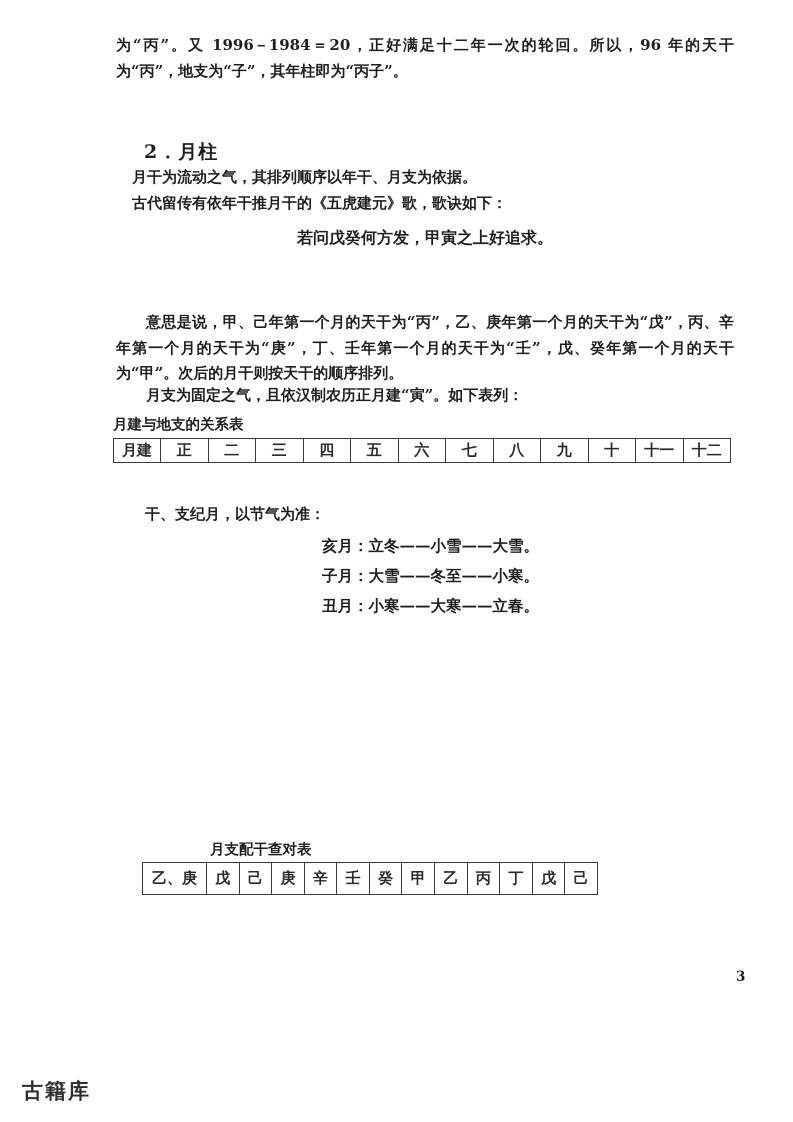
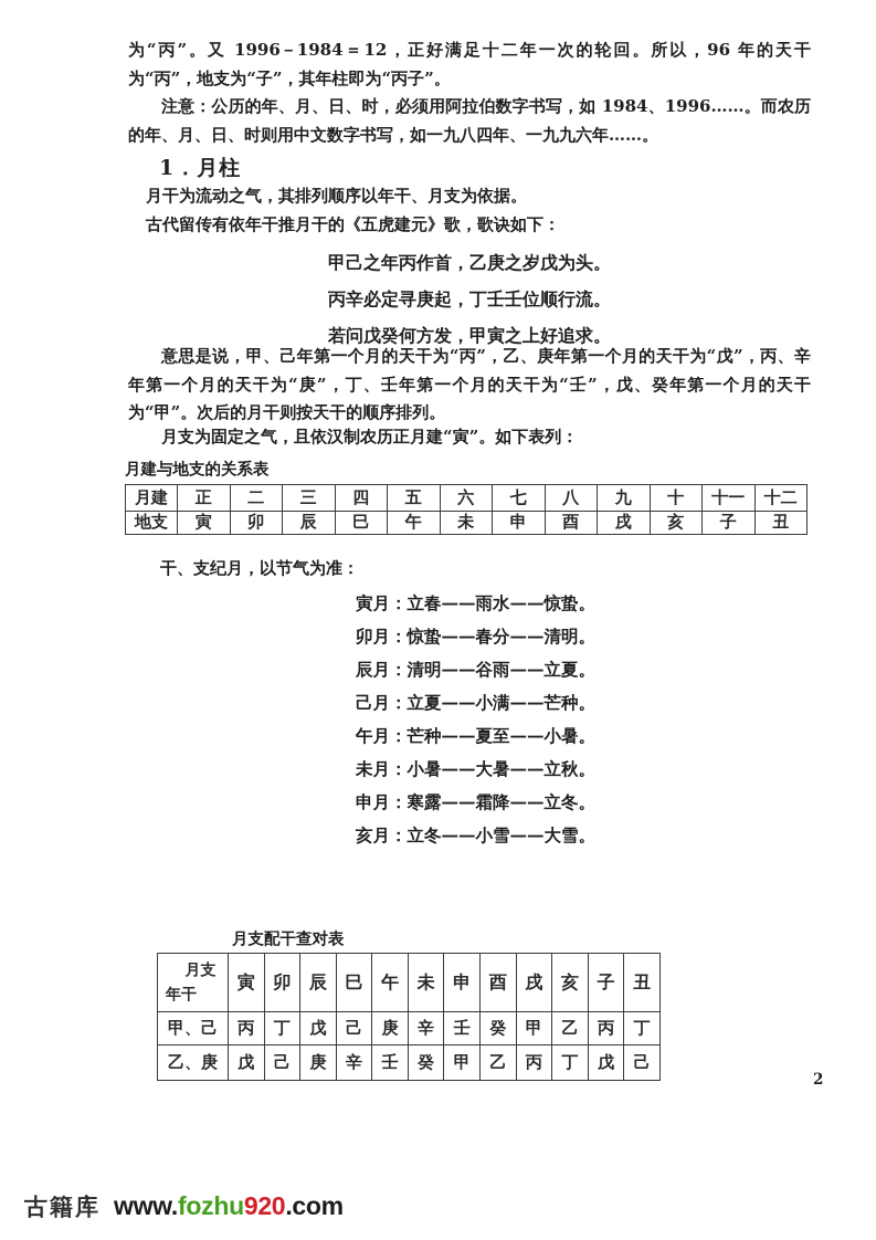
- 为“丙”。又 1996－1984＝20，正好满足十二年一次的轮回。所以，96 年的天干为“丙”，地支为“子”，其年柱即为“丙子”。
+ 为“丙”。又 1996－1984＝12，正好满足十二年一次的轮回。所以，96 年的天干为“丙”，地支为“子”，其年柱即为“丙子”。
+ 注意：公历的年、月、日、时，必须用阿拉伯数字书写，如 1984、1996……。而农历的年、月、日、时则用中文数字书写，如一九八四年、一九九六年……。
- 2．月柱
+ 1．月柱
  月干为流动之气，其排列顺序以年干、月支为依据。
  古代留传有依年干推月干的《五虎建元》歌，歌诀如下：
+ 甲己之年丙作首，乙庚之岁戊为头。
+ 丙辛必定寻庚起，丁壬壬位顺行流。
  若问戊癸何方发，甲寅之上好追求。
  意思是说，甲、己年第一个月的天干为“丙”，乙、庚年第一个月的天干为“戊”，丙、辛年第一个月的天干为“庚”，丁、壬年第一个月的天干为“壬”，戊、癸年第一个月的天干为“甲”。次后的月干则按天干的顺序排列。
  月支为固定之气，且依汉制农历正月建“寅”。如下表列：
  月建与地支的关系表
  月建	正	二	三	四	五	六	七	八	九	十	十一	十二
+ 地支	寅	卯	辰	巳	午	未	申	酉	戌	亥	子	丑
  干、支纪月，以节气为准：
+ 寅月：立春——雨水——惊蛰。
+ 卯月：惊蛰——春分——清明。
+ 辰月：清明——谷雨——立夏。
+ 己月：立夏——小满——芒种。
+ 午月：芒种——夏至——小暑。
+ 未月：小暑——大暑——立秋。
+ 申月：寒露——霜降——立冬。
  亥月：立冬——小雪——大雪。
- 子月：大雪——冬至——小寒。
- 丑月：小寒——大寒——立春。
  月支配干查对表
+ 月支 年干	寅	卯	辰	巳	午	未	申	酉	戌	亥	子	丑
+ 甲、己	丙	丁	戊	己	庚	辛	壬	癸	甲	乙	丙	丁
  乙、庚	戊	己	庚	辛	壬	癸	甲	乙	丙	丁	戊	己
- 3
+ 2
  古籍库
+ www.fozhu920.com
